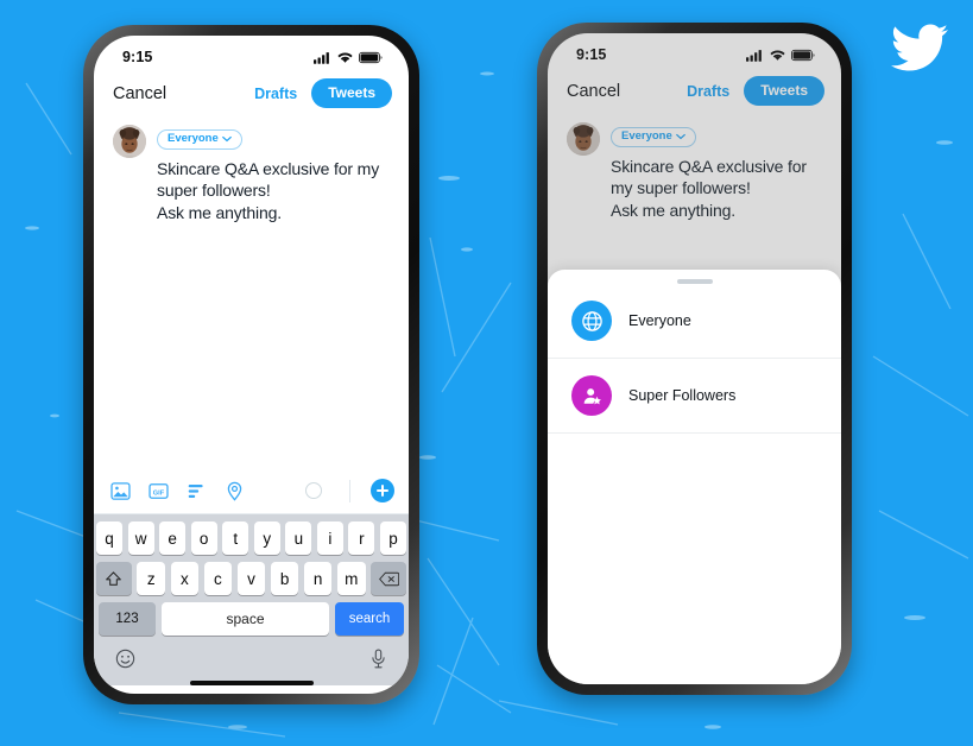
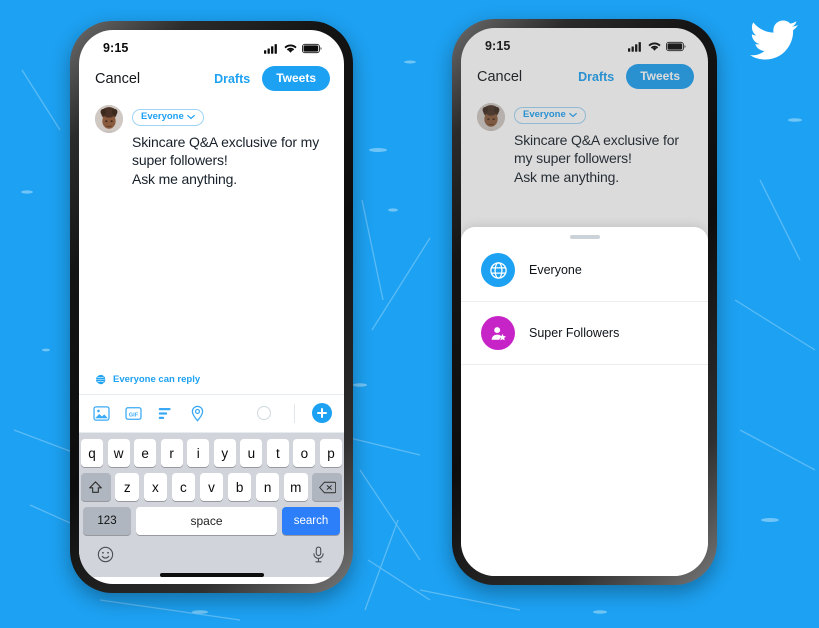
  9:15
  Cancel
  Drafts
  Tweets
  Everyone
  Skincare Q&A exclusive for my super followers!
  Ask me anything.
+ Everyone can reply
  q
  w
  e
- o
+ r
- t
+ i
  y
  u
- i
+ t
- r
+ o
  p
  z
  x
  c
  v
  b
  n
  m
  123
  space
  search
  9:15
  Cancel
  Drafts
  Tweets
  Everyone
  Skincare Q&A exclusive for my super followers!
  Ask me anything.
  Everyone
  Super Followers
